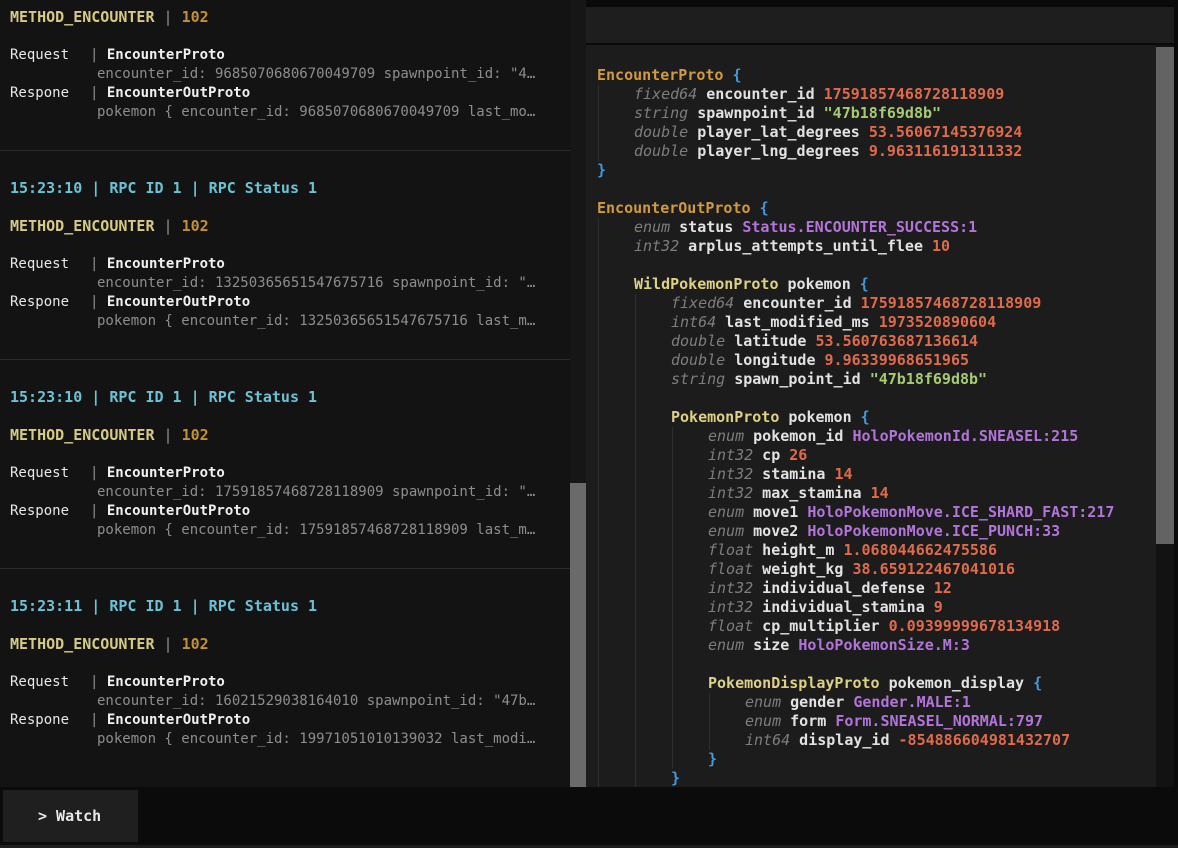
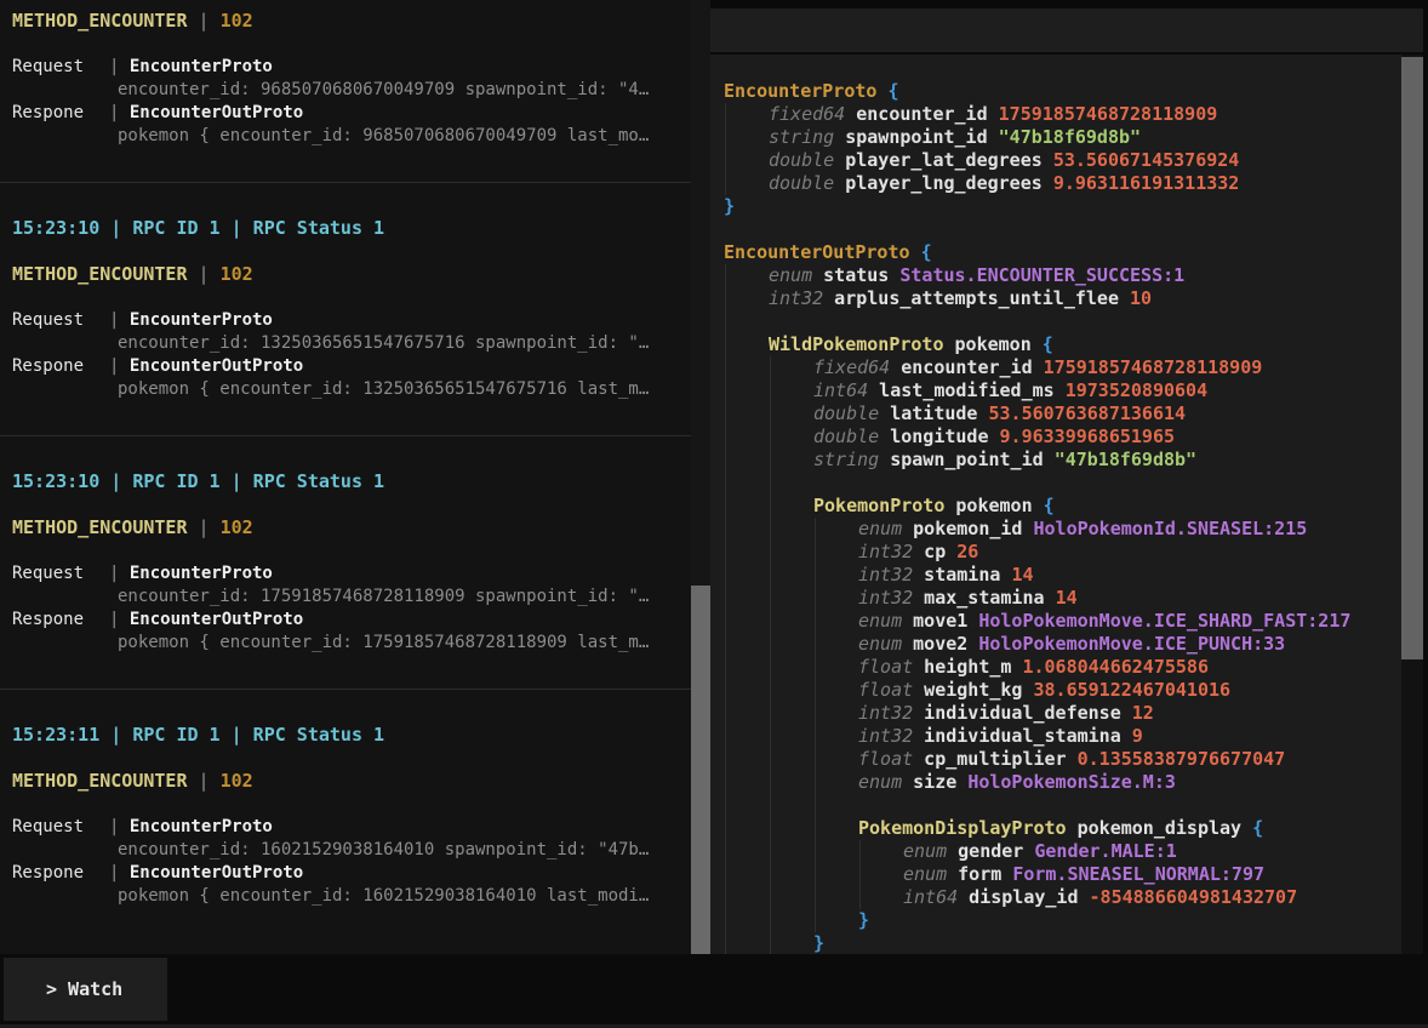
  METHOD_ENCOUNTER | 102
  Request | EncounterProto
  encounter_id: 9685070680670049709 spawnpoint_id: "4…
  Respone | EncounterOutProto
  pokemon { encounter_id: 9685070680670049709 last_mo…
  15:23:10 | RPC ID 1 | RPC Status 1
  METHOD_ENCOUNTER | 102
  Request | EncounterProto
  encounter_id: 13250365651547675716 spawnpoint_id: "…
  Respone | EncounterOutProto
  pokemon { encounter_id: 13250365651547675716 last_m…
  15:23:10 | RPC ID 1 | RPC Status 1
  METHOD_ENCOUNTER | 102
  Request | EncounterProto
  encounter_id: 17591857468728118909 spawnpoint_id: "…
  Respone | EncounterOutProto
  pokemon { encounter_id: 17591857468728118909 last_m…
  15:23:11 | RPC ID 1 | RPC Status 1
  METHOD_ENCOUNTER | 102
  Request | EncounterProto
  encounter_id: 16021529038164010 spawnpoint_id: "47b…
  Respone | EncounterOutProto
- pokemon { encounter_id: 19971051010139032 last_modi…
+ pokemon { encounter_id: 16021529038164010 last_modi…
  EncounterProto {
  fixed64 encounter_id 17591857468728118909
  string spawnpoint_id "47b18f69d8b"
  double player_lat_degrees 53.56067145376924
  double player_lng_degrees 9.963116191311332
  }
  EncounterOutProto {
  enum status Status.ENCOUNTER_SUCCESS:1
  int32 arplus_attempts_until_flee 10
  WildPokemonProto pokemon {
  fixed64 encounter_id 17591857468728118909
  int64 last_modified_ms 1973520890604
  double latitude 53.560763687136614
  double longitude 9.96339968651965
  string spawn_point_id "47b18f69d8b"
  PokemonProto pokemon {
  enum pokemon_id HoloPokemonId.SNEASEL:215
  int32 cp 26
  int32 stamina 14
  int32 max_stamina 14
  enum move1 HoloPokemonMove.ICE_SHARD_FAST:217
  enum move2 HoloPokemonMove.ICE_PUNCH:33
  float height_m 1.068044662475586
  float weight_kg 38.659122467041016
  int32 individual_defense 12
  int32 individual_stamina 9
- float cp_multiplier 0.09399999678134918
+ float cp_multiplier 0.13558387976677047
  enum size HoloPokemonSize.M:3
  PokemonDisplayProto pokemon_display {
  enum gender Gender.MALE:1
  enum form Form.SNEASEL_NORMAL:797
  int64 display_id -854886604981432707
  }
  }
  > Watch
